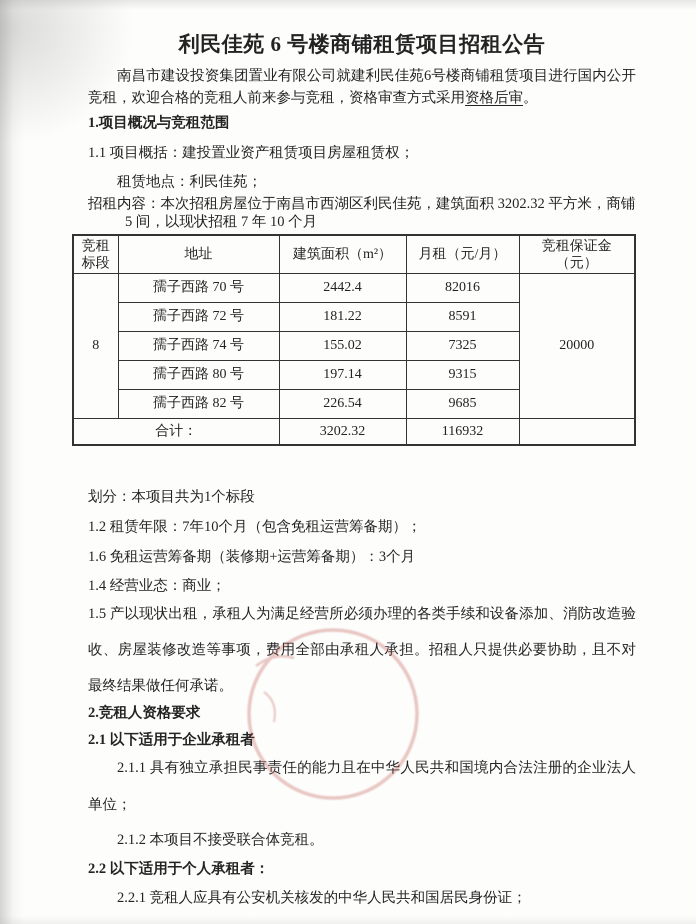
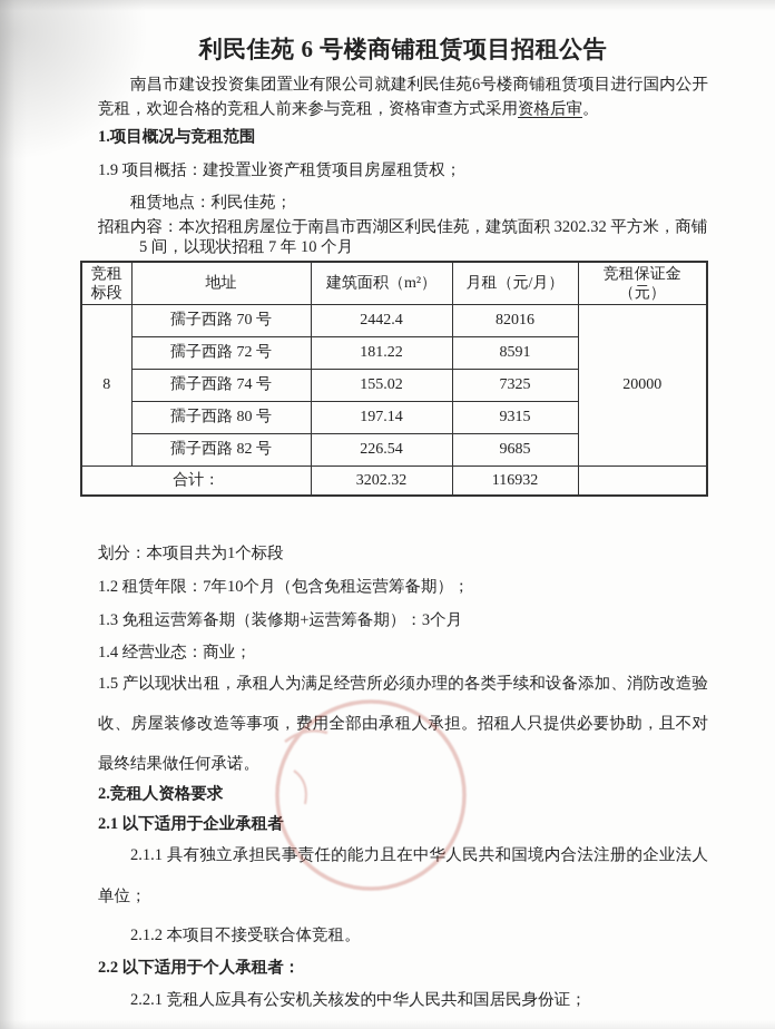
  利民佳苑 6 号楼商铺租赁项目招租公告
  南昌市建设投资集团置业有限公司就建利民佳苑6号楼商铺租赁项目进行国内公开竞租，欢迎合格的竞租人前来参与竞租，资格审查方式采用资格后审。
  1.项目概况与竞租范围
- 1.1 项目概括：建投置业资产租赁项目房屋租赁权；
+ 1.9 项目概括：建投置业资产租赁项目房屋租赁权；
  租赁地点：利民佳苑；
  招租内容：本次招租房屋位于南昌市西湖区利民佳苑，建筑面积 3202.32 平方米，商铺
  5 间，以现状招租 7 年 10 个月
  竞租 标段	地址	建筑面积（m²）	月租（元/月）	竞租保证金 （元）
  8	孺子西路 70 号	2442.4	82016	20000
  孺子西路 72 号	181.22	8591
  孺子西路 74 号	155.02	7325
  孺子西路 80 号	197.14	9315
  孺子西路 82 号	226.54	9685
  合计：	3202.32	116932
  划分：本项目共为1个标段
  1.2 租赁年限：7年10个月（包含免租运营筹备期）；
- 1.6 免租运营筹备期（装修期+运营筹备期）：3个月
+ 1.3 免租运营筹备期（装修期+运营筹备期）：3个月
  1.4 经营业态：商业；
  1.5 产以现状出租，承租人为满足经营所必须办理的各类手续和设备添加、消防改造验收、房屋装修改造等事项，费用全部由承租人承担。招租人只提供必要协助，且不对最终结果做任何承诺。
  2.竞租人资格要求
  2.1 以下适用于企业承租者
  2.1.1 具有独立承担民事责任的能力且在中华人民共和国境内合法注册的企业法人单位；
  2.1.2 本项目不接受联合体竞租。
  2.2 以下适用于个人承租者：
  2.2.1 竞租人应具有公安机关核发的中华人民共和国居民身份证；
